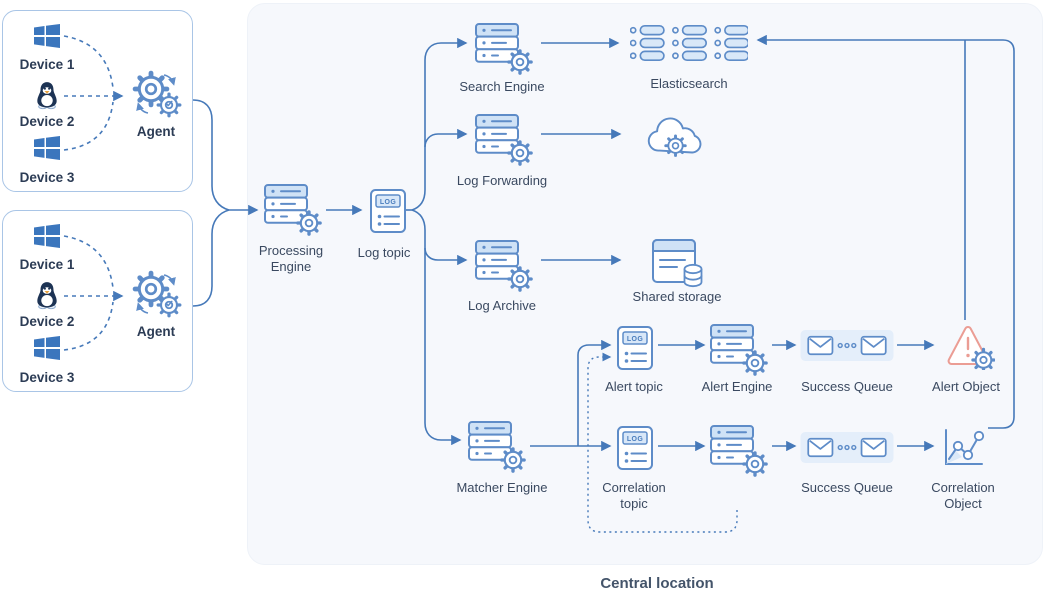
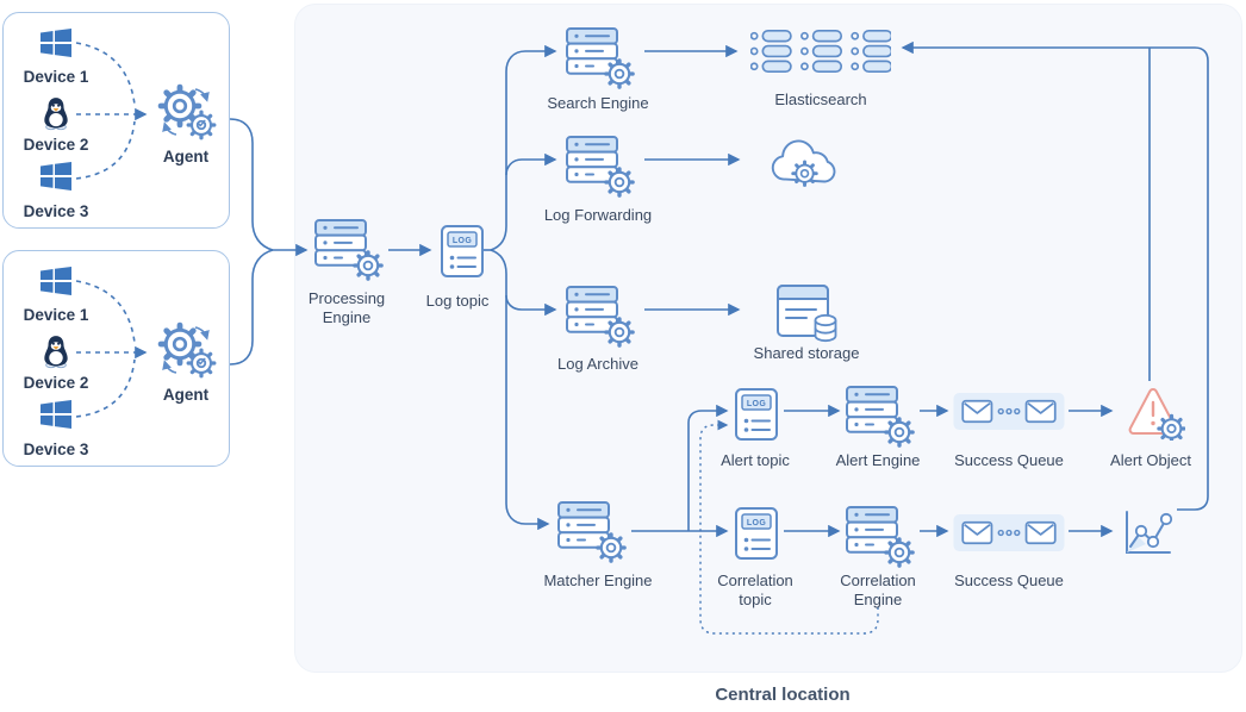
  Device 1
  Device 2
  Device 3
  Agent
  Device 1
  Device 2
  Device 3
  Agent
  Processing Engine
  Log topic
  Search Engine
  Elasticsearch
  Log Forwarding
  Log Archive
  Shared storage
  Matcher Engine
  Alert topic
  Alert Engine
  Success Queue
  Alert Object
  Correlation topic
+ Correlation Engine
  Success Queue
- Correlation Object
  Central location
